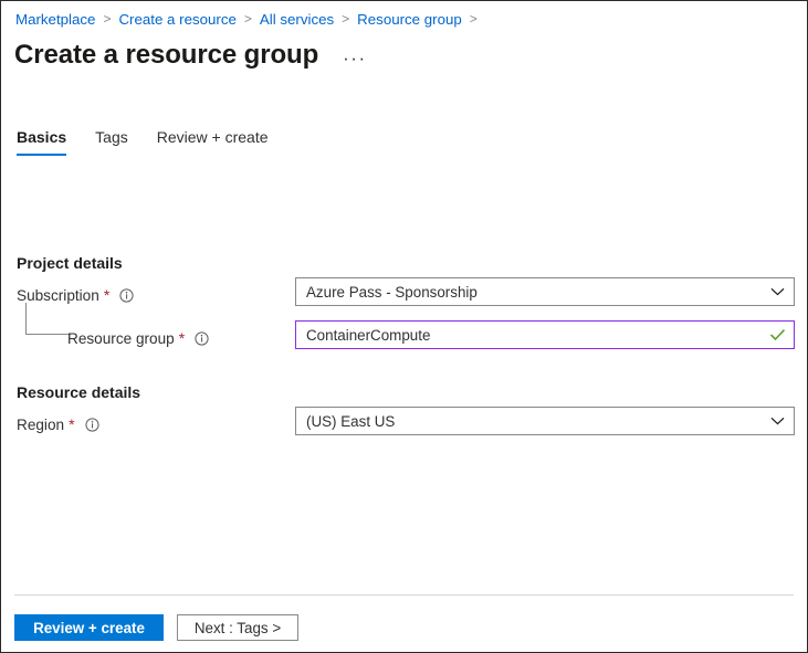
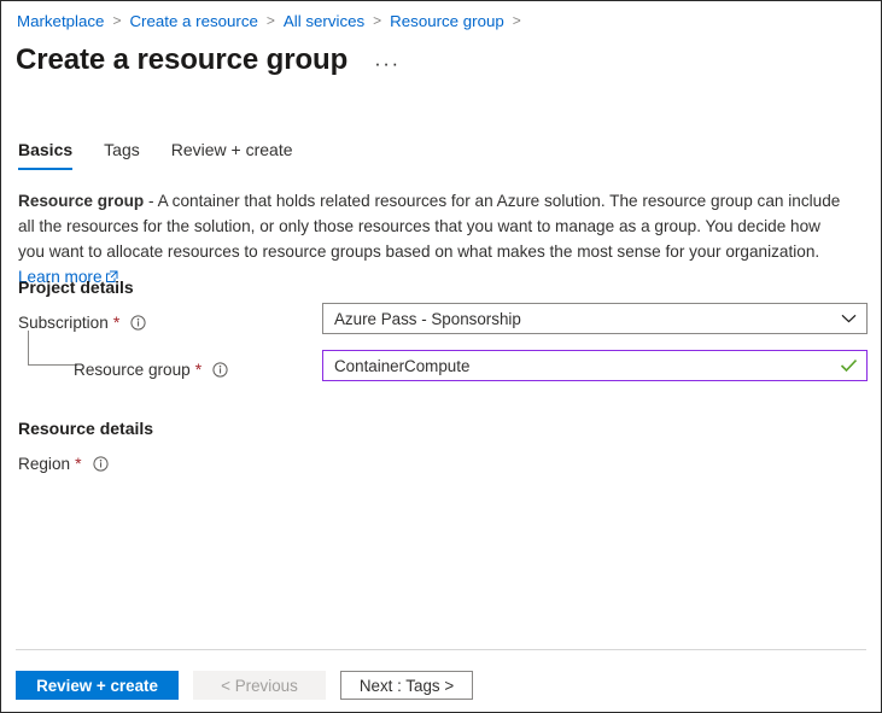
  Marketplace
  >
  Create a resource
  >
  All services
  >
  Resource group
  >
  Create a resource group
  ···
  Basics
  Tags
  Review + create
+ Resource group - A container that holds related resources for an Azure solution. The resource group can include all the resources for the solution, or only those resources that you want to manage as a group. You decide how you want to allocate resources to resource groups based on what makes the most sense for your organization. Learn more
  Project details
  Subscription
  *
  Azure Pass - Sponsorship
  Resource group
  *
  ContainerCompute
  Resource details
  Region
  *
- (US) East US
  Review + create
+ < Previous
  Next : Tags >
